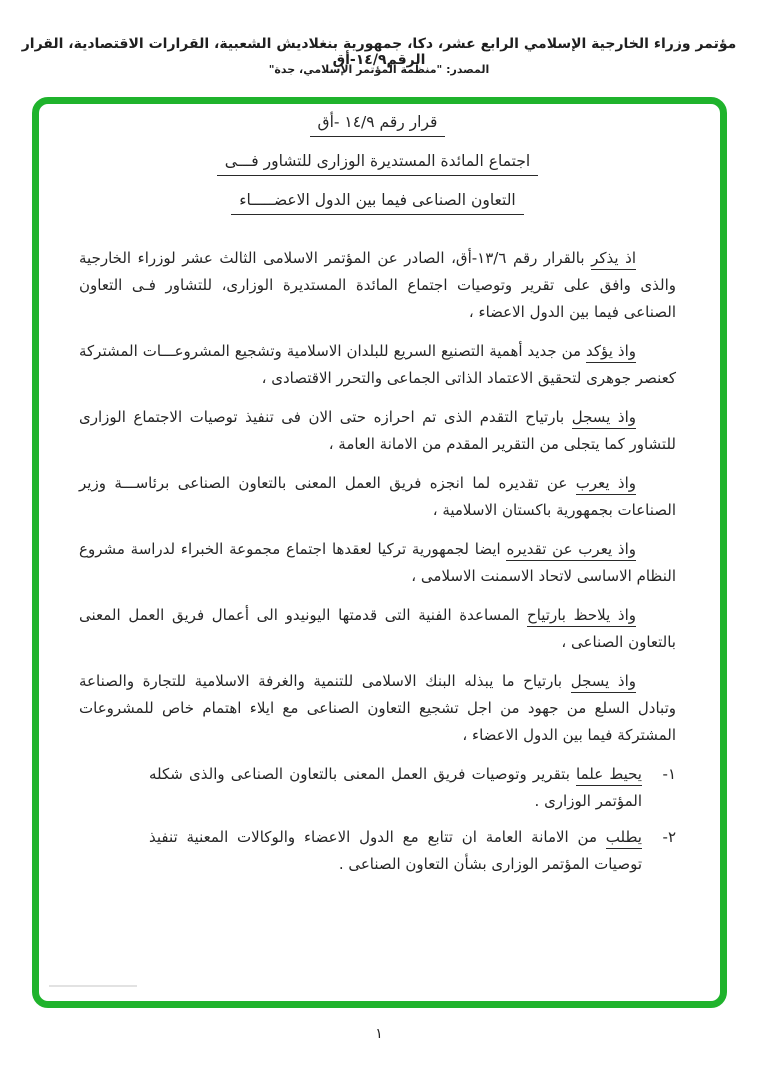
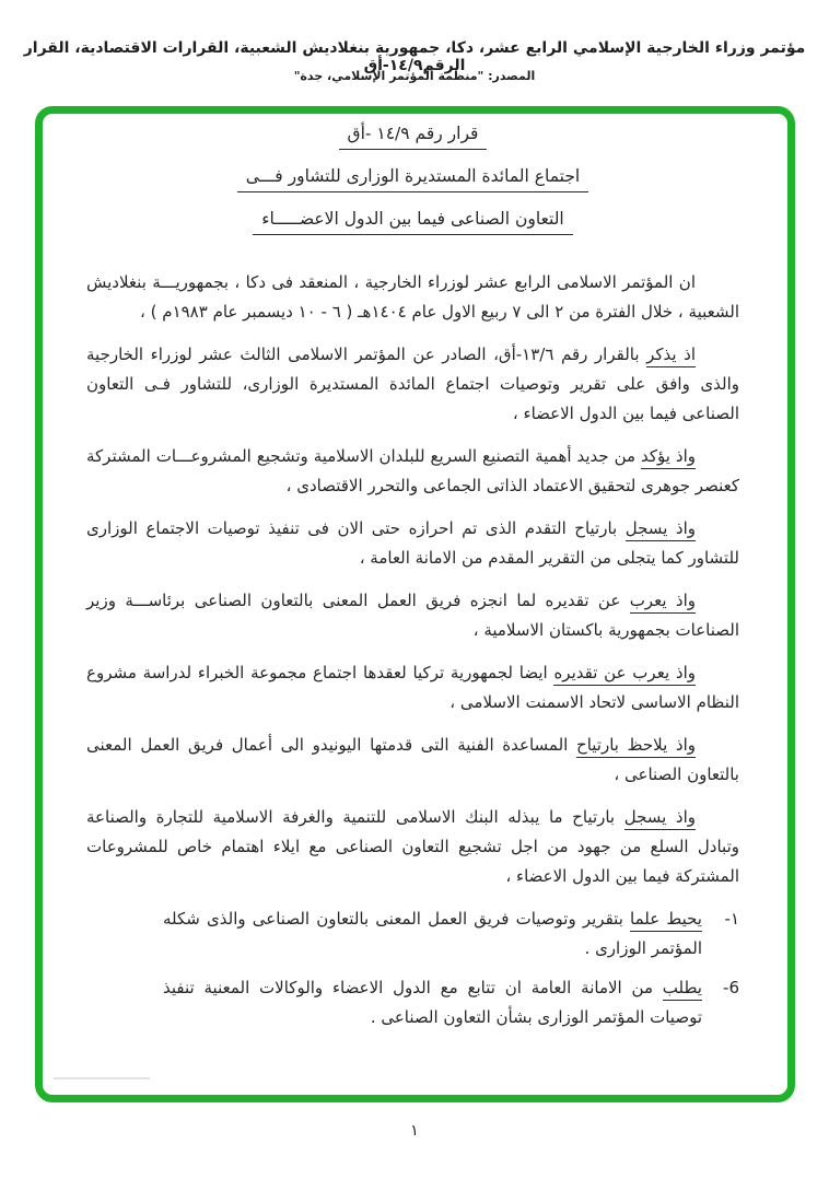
  مؤتمر وزراء الخارجية الإسلامي الرابع عشر، دكا، جمهورية بنغلاديش الشعبية، القرارات الاقتصادية، القرار الرقم١٤/٩-أق
  المصدر: "منظمة المؤتمر الإسلامي، جدة"
  قرار رقم ١٤/٩ -أق
  اجتماع المائدة المستديرة الوزارى للتشاور فـــى
  التعاون الصناعى فيما بين الدول الاعضـــــاء
+ ان المؤتمر الاسلامى الرابع عشر لوزراء الخارجية ، المنعقد فى دكا ، بجمهوريـــة بنغلاديش الشعبية ، خلال الفترة من ٢ الى ٧ ربيع الاول عام ١٤٠٤هـ ( ٦ - ١٠ ديسمبر عام ١٩٨٣م ) ،
  اذ يذكر بالقرار رقم ١٣/٦-أق، الصادر عن المؤتمر الاسلامى الثالث عشر لوزراء الخارجية والذى وافق على تقرير وتوصيات اجتماع المائدة المستديرة الوزارى، للتشاور فـى التعاون الصناعى فيما بين الدول الاعضاء ،
  واذ يؤكد من جديد أهمية التصنيع السريع للبلدان الاسلامية وتشجيع المشروعـــات المشتركة كعنصر جوهرى لتحقيق الاعتماد الذاتى الجماعى والتحرر الاقتصادى ،
  واذ يسجل بارتياح التقدم الذى تم احرازه حتى الان فى تنفيذ توصيات الاجتماع الوزارى للتشاور كما يتجلى من التقرير المقدم من الامانة العامة ،
  واذ يعرب عن تقديره لما انجزه فريق العمل المعنى بالتعاون الصناعى برئاســـة وزير الصناعات بجمهورية باكستان الاسلامية ،
  واذ يعرب عن تقديره ايضا لجمهورية تركيا لعقدها اجتماع مجموعة الخبراء لدراسة مشروع النظام الاساسى لاتحاد الاسمنت الاسلامى ،
  واذ يلاحظ بارتياح المساعدة الفنية التى قدمتها اليونيدو الى أعمال فريق العمل المعنى بالتعاون الصناعى ،
  واذ يسجل بارتياح ما يبذله البنك الاسلامى للتنمية والغرفة الاسلامية للتجارة والصناعة وتبادل السلع من جهود من اجل تشجيع التعاون الصناعى مع ايلاء اهتمام خاص للمشروعات المشتركة فيما بين الدول الاعضاء ،
  ١-
  يحيط علما بتقرير وتوصيات فريق العمل المعنى بالتعاون الصناعى والذى شكله المؤتمر الوزارى .
- ٢-
+ 6-
  يطلب من الامانة العامة ان تتابع مع الدول الاعضاء والوكالات المعنية تنفيذ توصيات المؤتمر الوزارى بشأن التعاون الصناعى .
  ١
